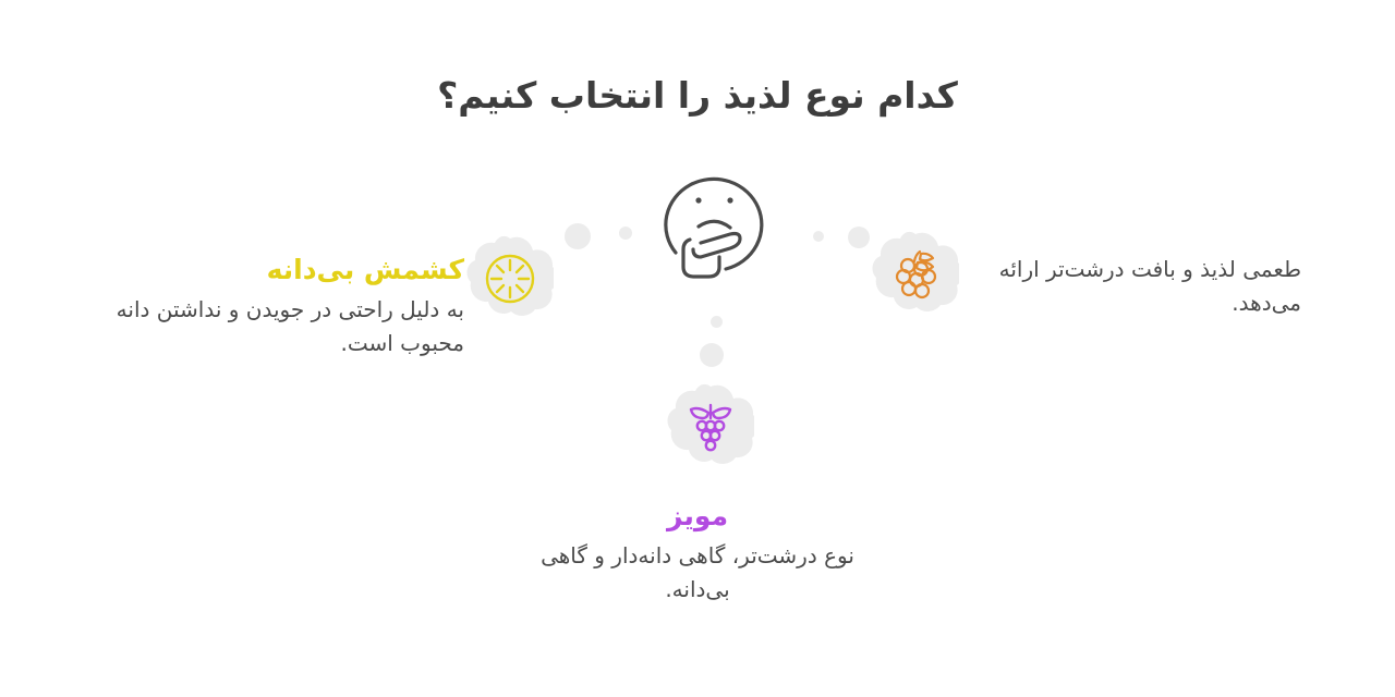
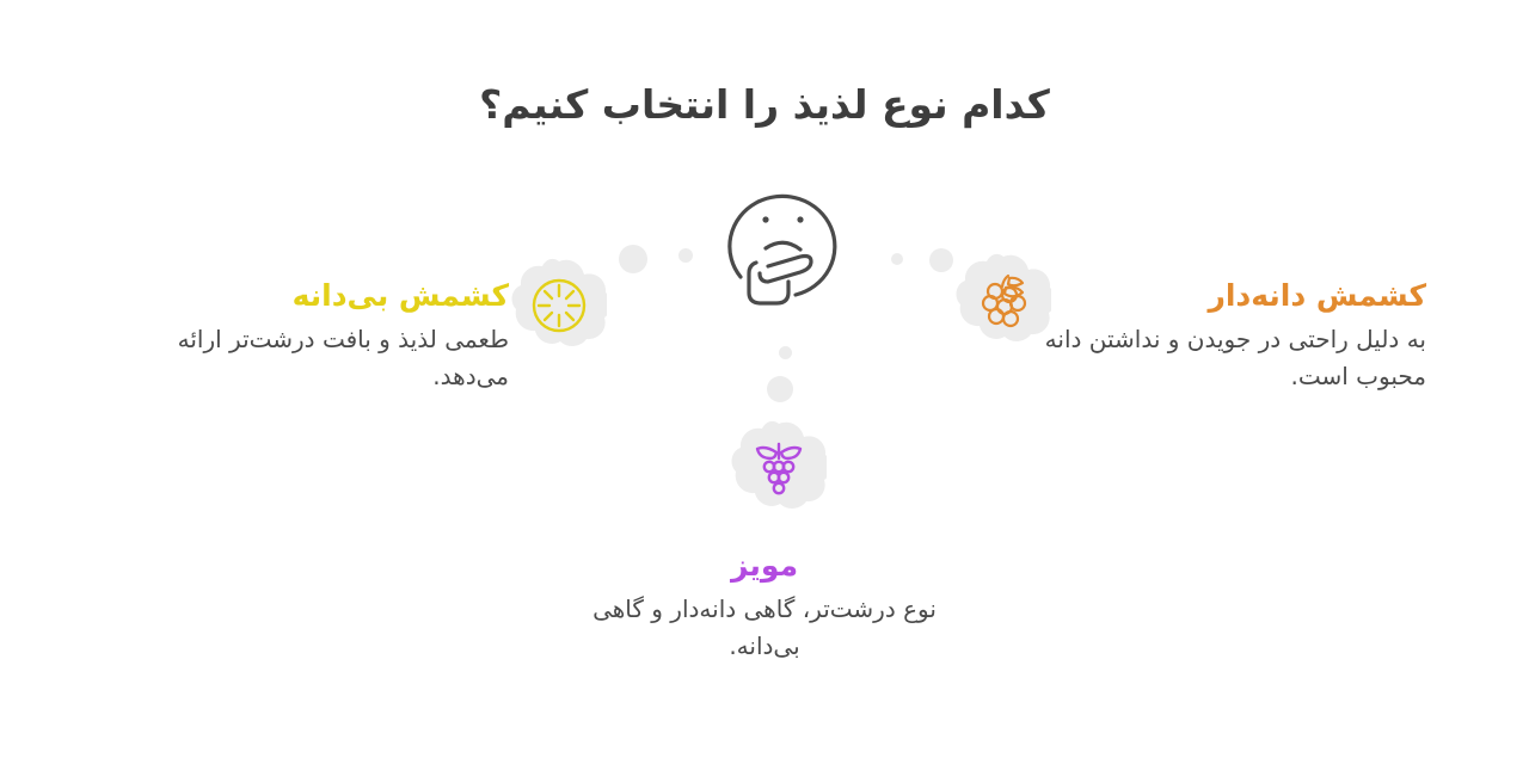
  کدام نوع لذیذ را انتخاب کنیم؟
  کشمش بی‌دانه
- به دلیل راحتی در جویدن و نداشتن دانه محبوب است.
+ طعمی لذیذ و بافت درشت‌تر ارائه می‌دهد.
+ کشمش دانه‌دار
- طعمی لذیذ و بافت درشت‌تر ارائه می‌دهد.
+ به دلیل راحتی در جویدن و نداشتن دانه محبوب است.
  مویز
  نوع درشت‌تر، گاهی دانه‌دار و گاهی بیدانه.
